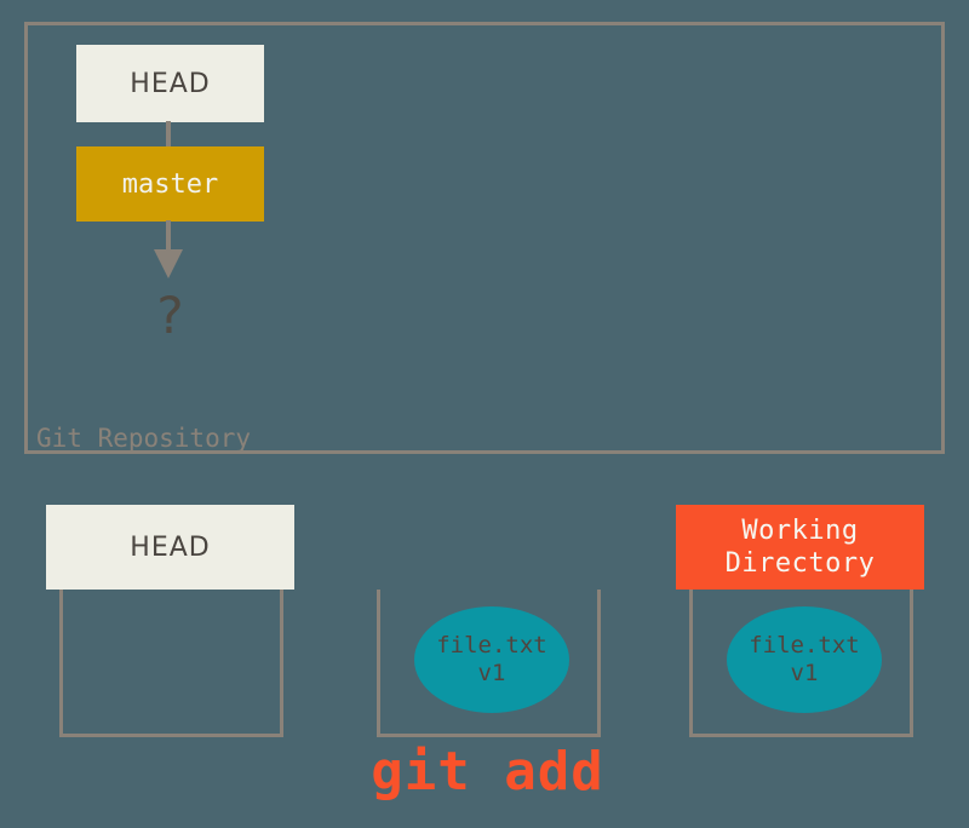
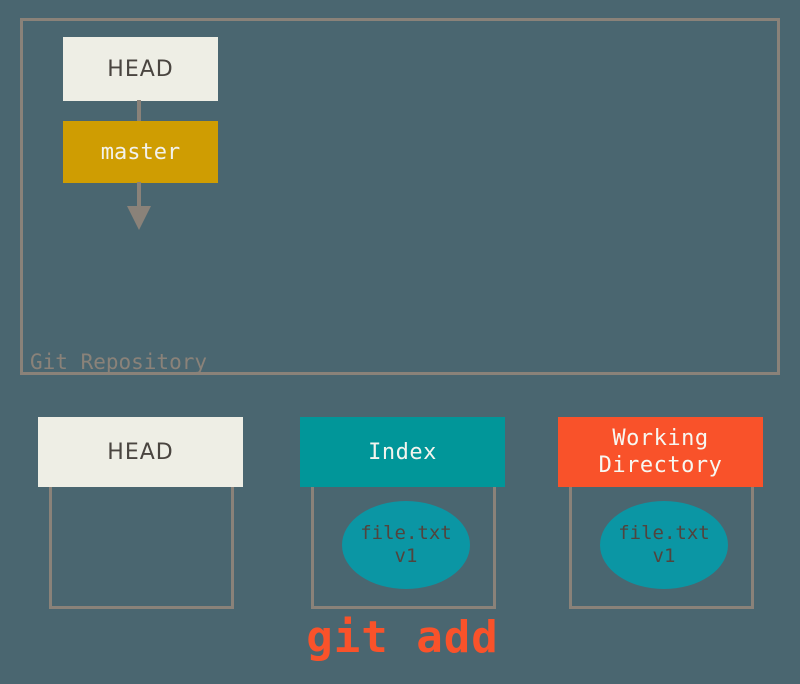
  Git Repository
  HEAD
  master
- ?
  HEAD
+ Index
  file.txt
  v1
  Working
  Directory
  file.txt
  v1
  git add
